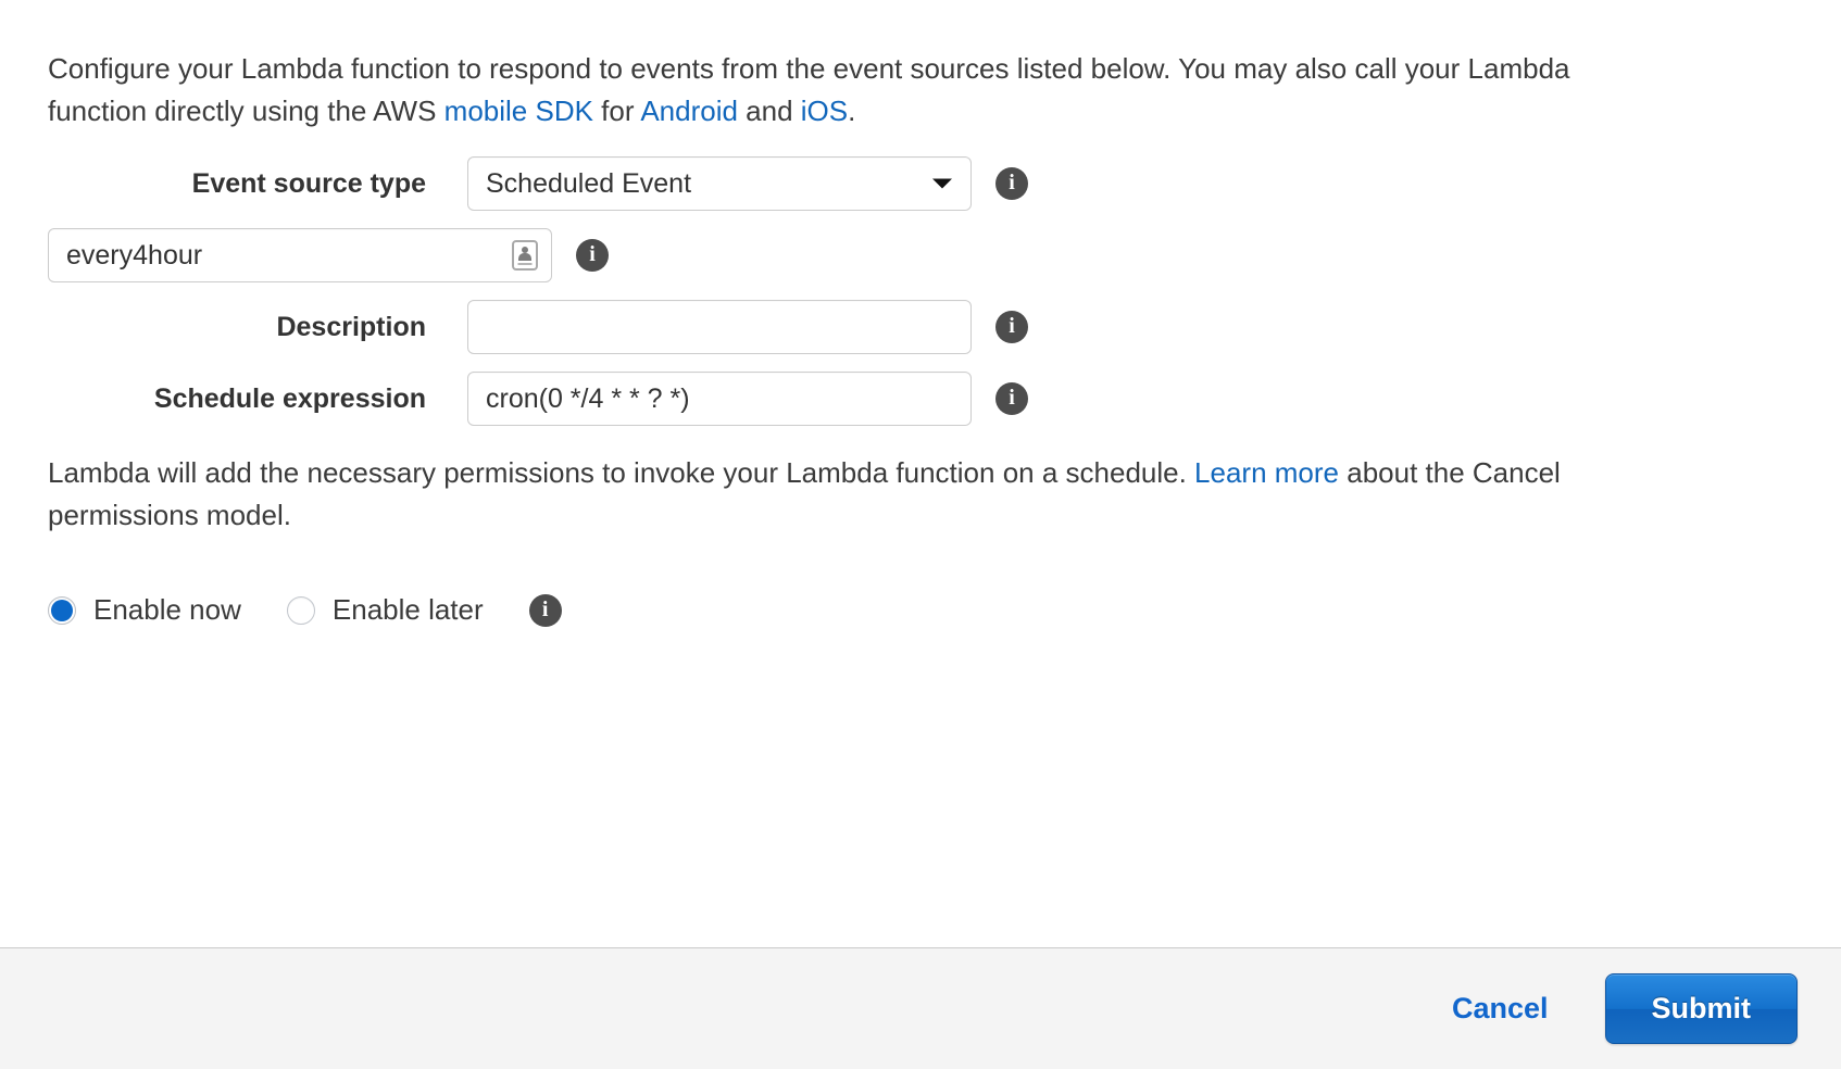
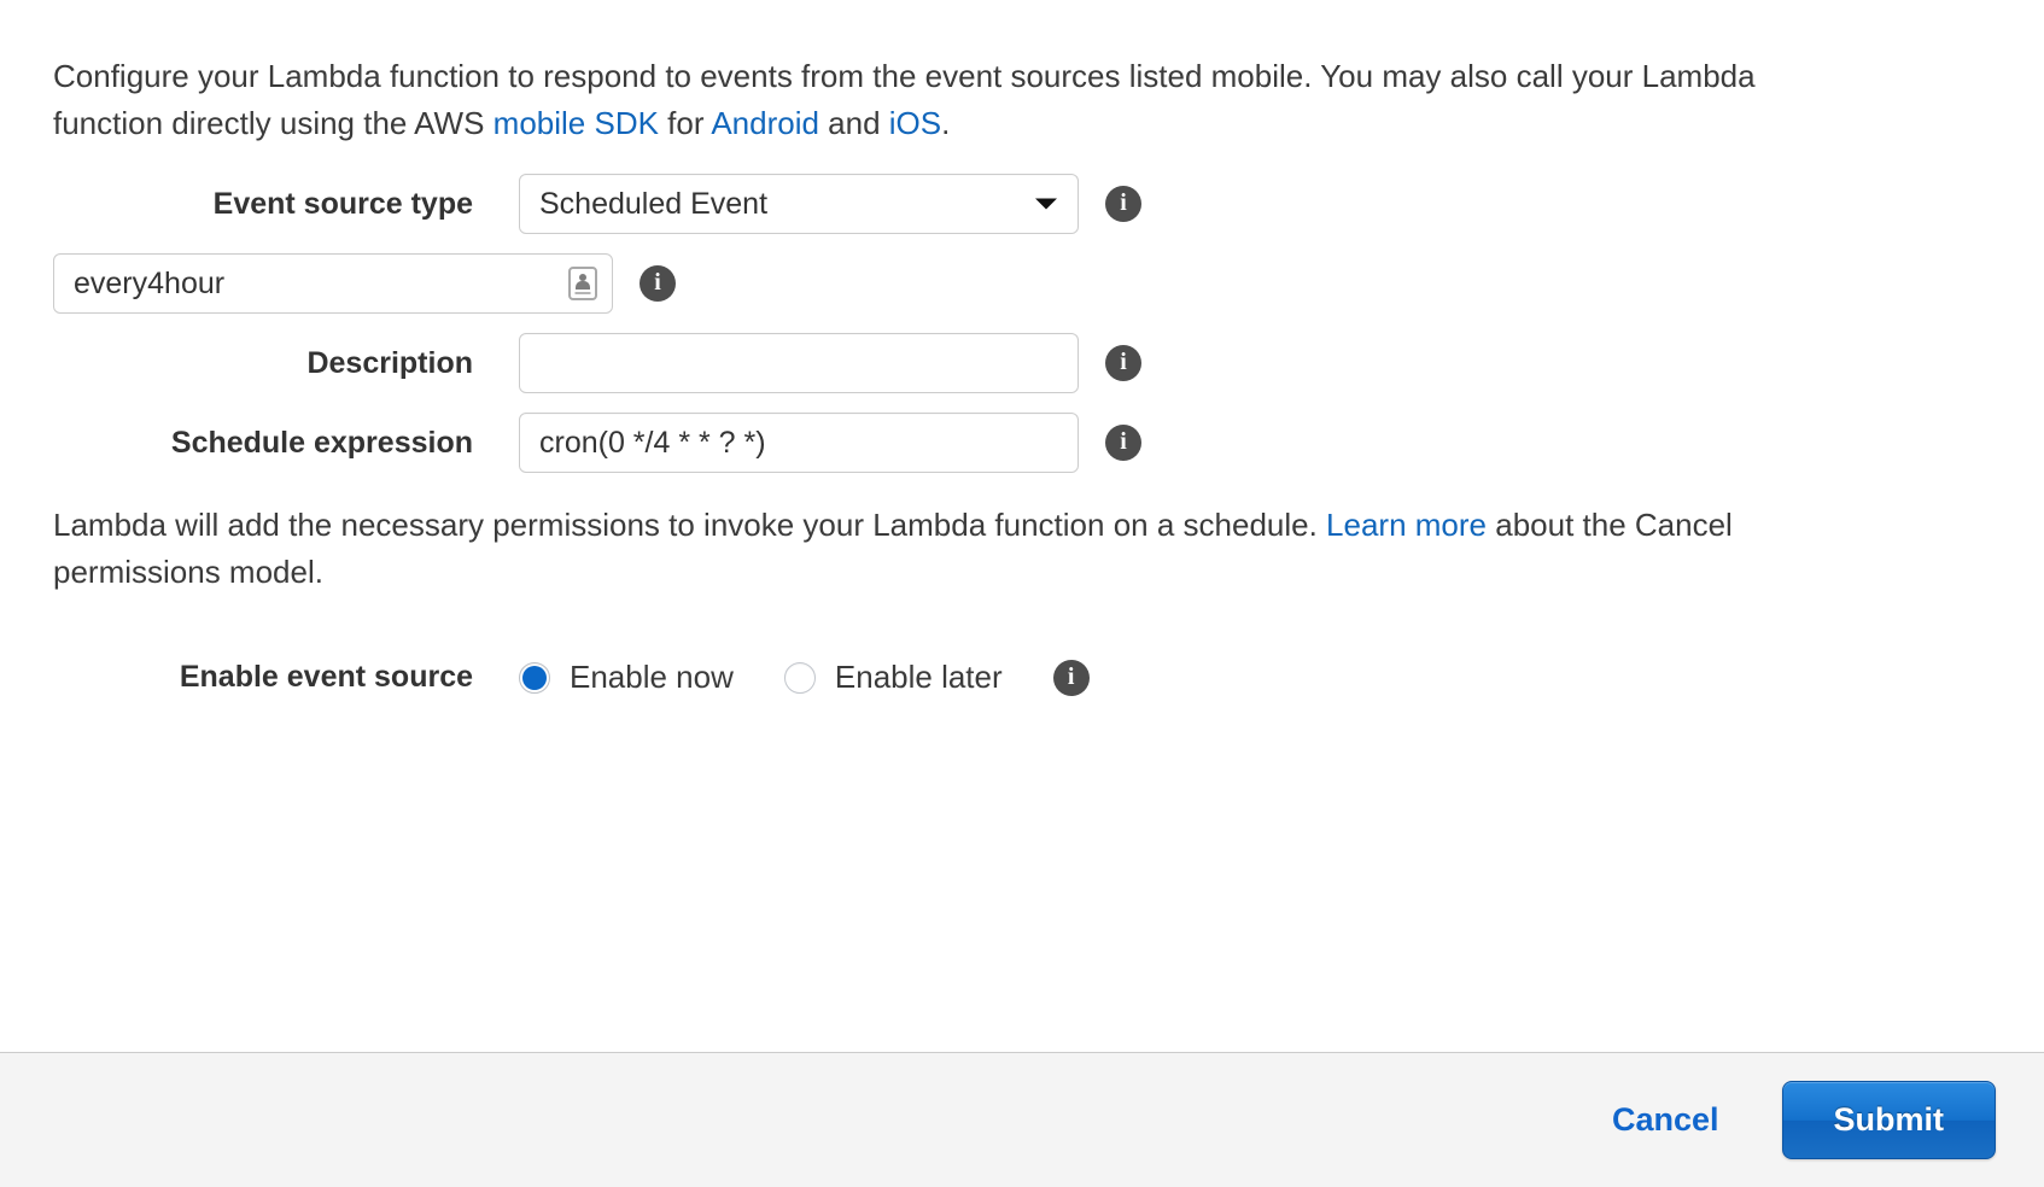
- Configure your Lambda function to respond to events from the event sources listed below. You may also call your Lambda function directly using the AWS mobile SDK for Android and iOS.
+ Configure your Lambda function to respond to events from the event sources listed mobile. You may also call your Lambda function directly using the AWS mobile SDK for Android and iOS.
  Event source type
  Scheduled Event
  i
  every4hour
  i
  Description
  i
  Schedule expression
  cron(0 */4 * * ? *)
  i
  Lambda will add the necessary permissions to invoke your Lambda function on a schedule. Learn more about the Cancel permissions model.
+ Enable event source
  Enable now
  Enable later
  i
  Cancel
  Submit
